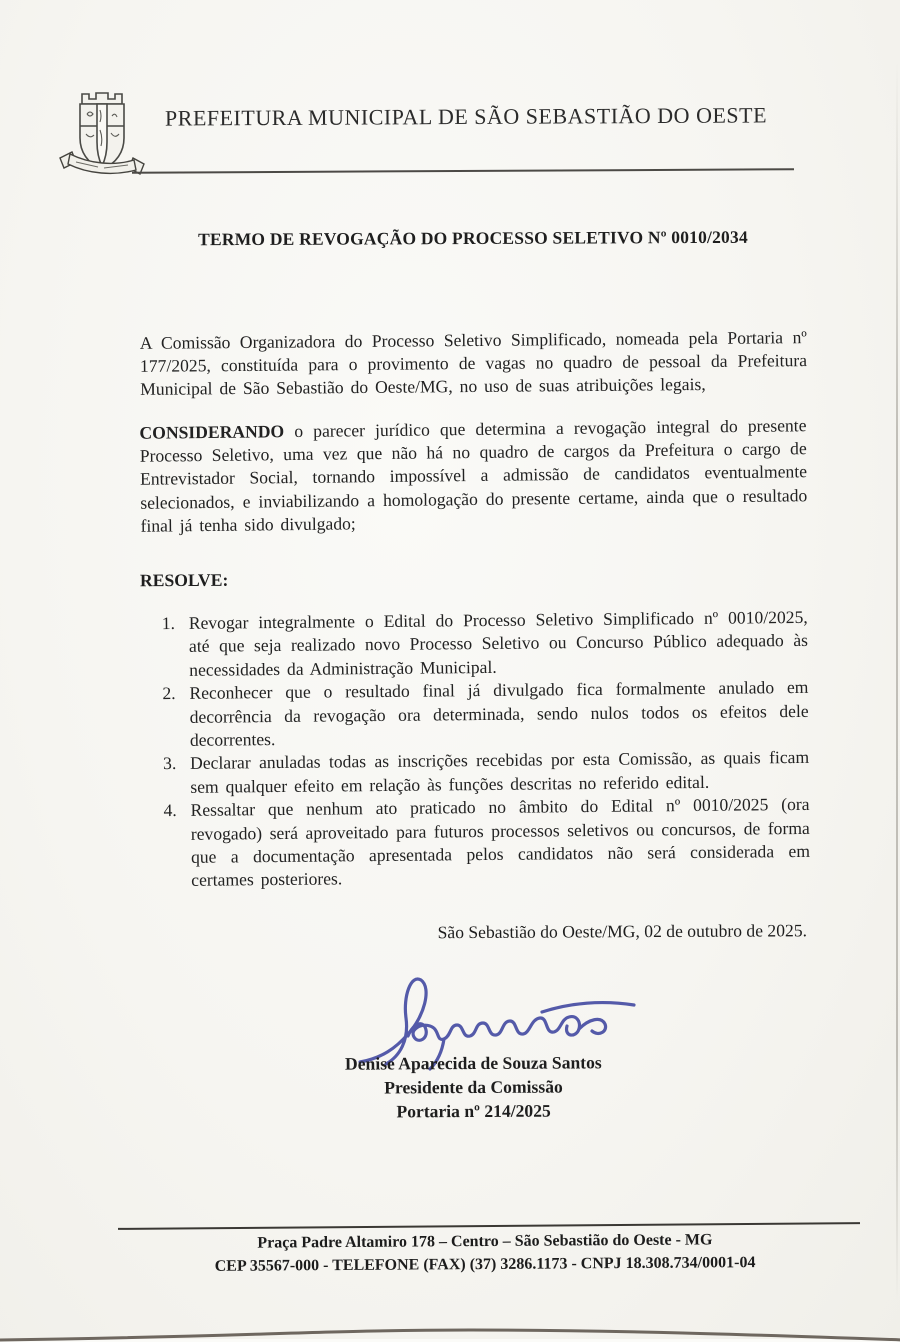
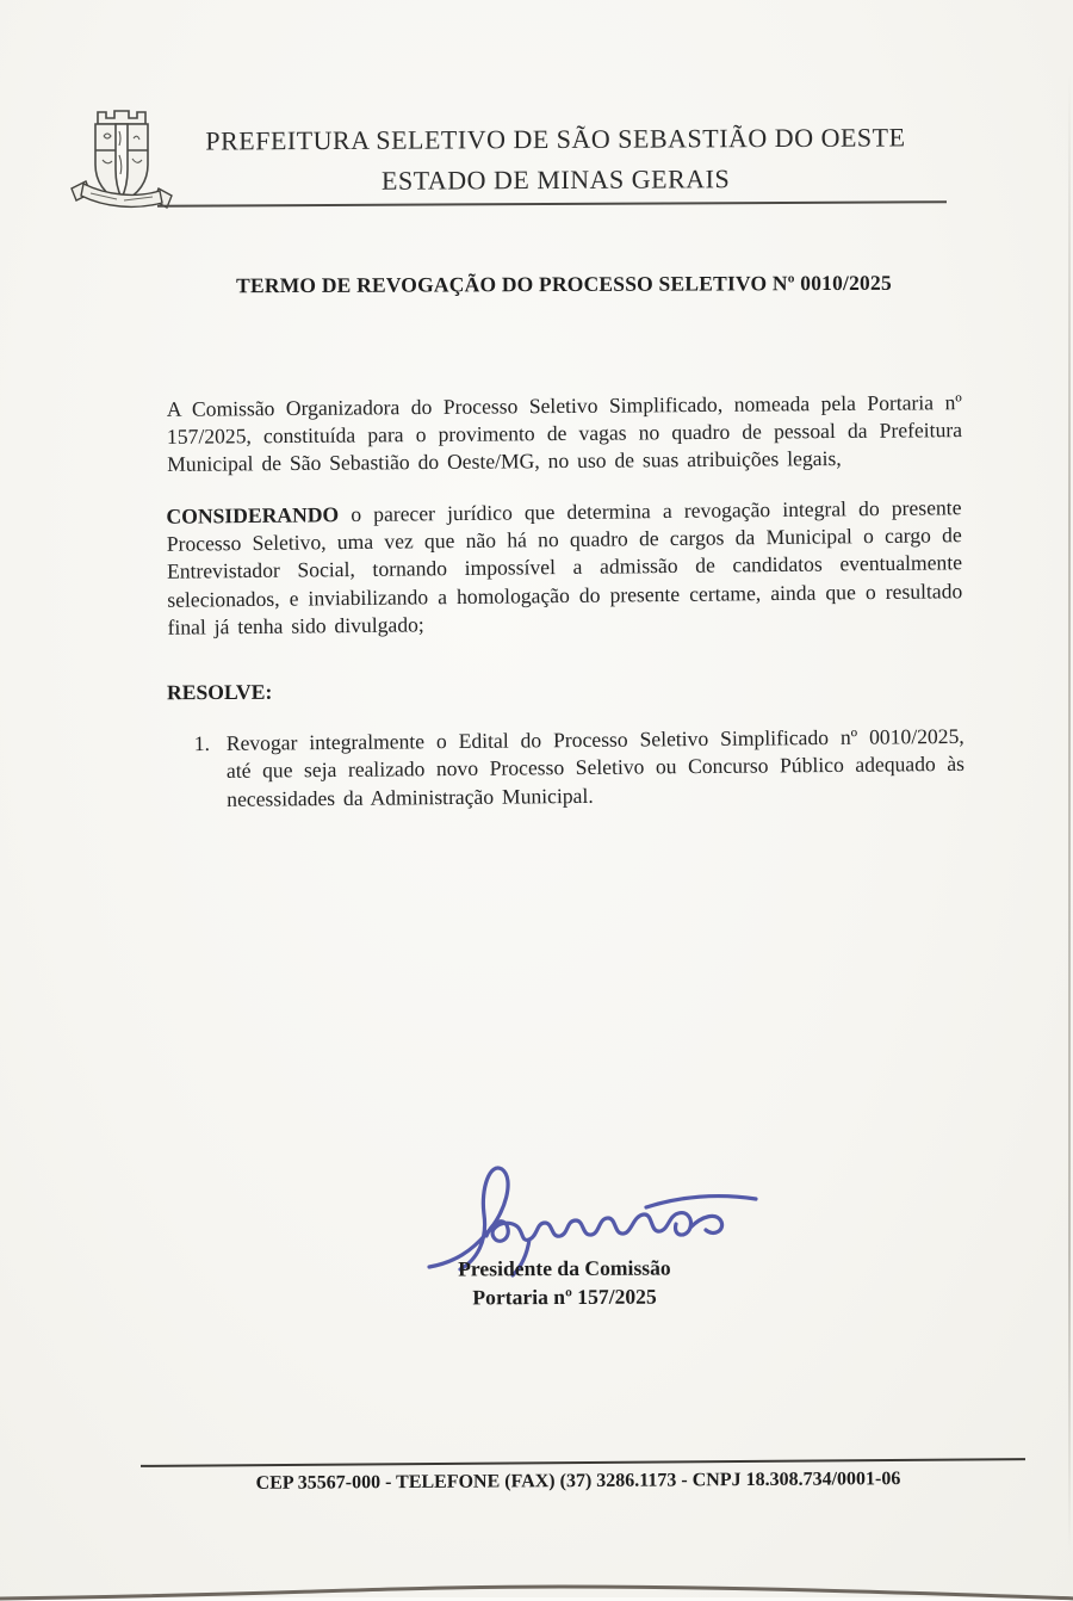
- PREFEITURA MUNICIPAL DE SÃO SEBASTIÃO DO OESTE
+ PREFEITURA SELETIVO DE SÃO SEBASTIÃO DO OESTE
+ ESTADO DE MINAS GERAIS
- TERMO DE REVOGAÇÃO DO PROCESSO SELETIVO Nº 0010/2034
+ TERMO DE REVOGAÇÃO DO PROCESSO SELETIVO Nº 0010/2025
- A Comissão Organizadora do Processo Seletivo Simplificado, nomeada pela Portaria nº 177/2025, constituída para o provimento de vagas no quadro de pessoal da Prefeitura Municipal de São Sebastião do Oeste/MG, no uso de suas atribuições legais,
+ A Comissão Organizadora do Processo Seletivo Simplificado, nomeada pela Portaria nº 157/2025, constituída para o provimento de vagas no quadro de pessoal da Prefeitura Municipal de São Sebastião do Oeste/MG, no uso de suas atribuições legais,
- CONSIDERANDO o parecer jurídico que determina a revogação integral do presente Processo Seletivo, uma vez que não há no quadro de cargos da Prefeitura o cargo de Entrevistador Social, tornando impossível a admissão de candidatos eventualmente selecionados, e inviabilizando a homologação do presente certame, ainda que o resultado final já tenha sido divulgado;
+ CONSIDERANDO o parecer jurídico que determina a revogação integral do presente Processo Seletivo, uma vez que não há no quadro de cargos da Municipal o cargo de Entrevistador Social, tornando impossível a admissão de candidatos eventualmente selecionados, e inviabilizando a homologação do presente certame, ainda que o resultado final já tenha sido divulgado;
  RESOLVE:
  1.
  Revogar integralmente o Edital do Processo Seletivo Simplificado nº 0010/2025, até que seja realizado novo Processo Seletivo ou Concurso Público adequado às necessidades da Administração Municipal.
- 2.
- Reconhecer que o resultado final já divulgado fica formalmente anulado em decorrência da revogação ora determinada, sendo nulos todos os efeitos dele decorrentes.
- 3.
- Declarar anuladas todas as inscrições recebidas por esta Comissão, as quais ficam sem qualquer efeito em relação às funções descritas no referido edital.
- 4.
- Ressaltar que nenhum ato praticado no âmbito do Edital nº 0010/2025 (ora revogado) será aproveitado para futuros processos seletivos ou concursos, de forma que a documentação apresentada pelos candidatos não será considerada em certames posteriores.
- São Sebastião do Oeste/MG, 02 de outubro de 2025.
- Denise Aparecida de Souza Santos
  Presidente da Comissão
- Portaria nº 214/2025
+ Portaria nº 157/2025
- Praça Padre Altamiro 178 – Centro – São Sebastião do Oeste - MG
- CEP 35567-000 - TELEFONE (FAX) (37) 3286.1173 - CNPJ 18.308.734/0001-04
+ CEP 35567-000 - TELEFONE (FAX) (37) 3286.1173 - CNPJ 18.308.734/0001-06
